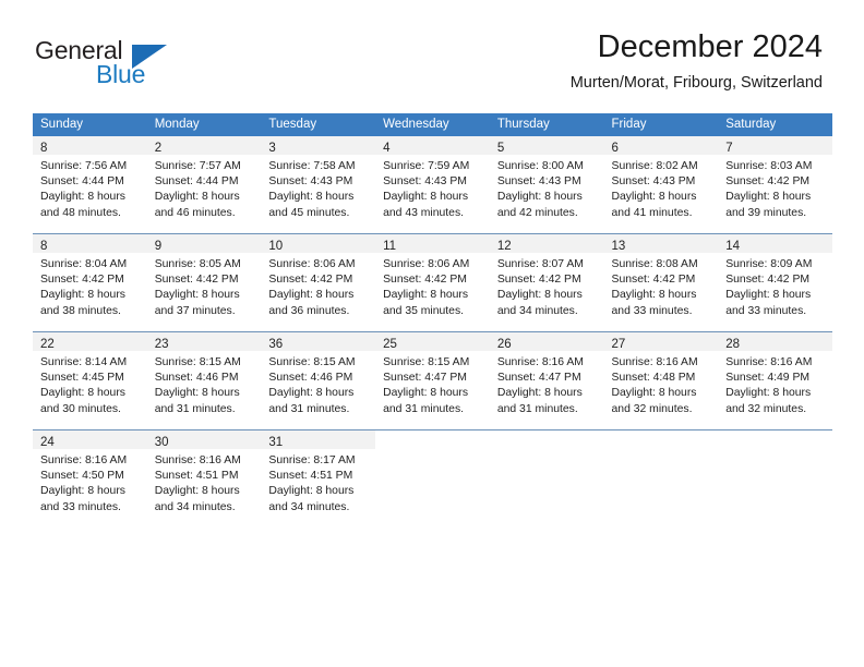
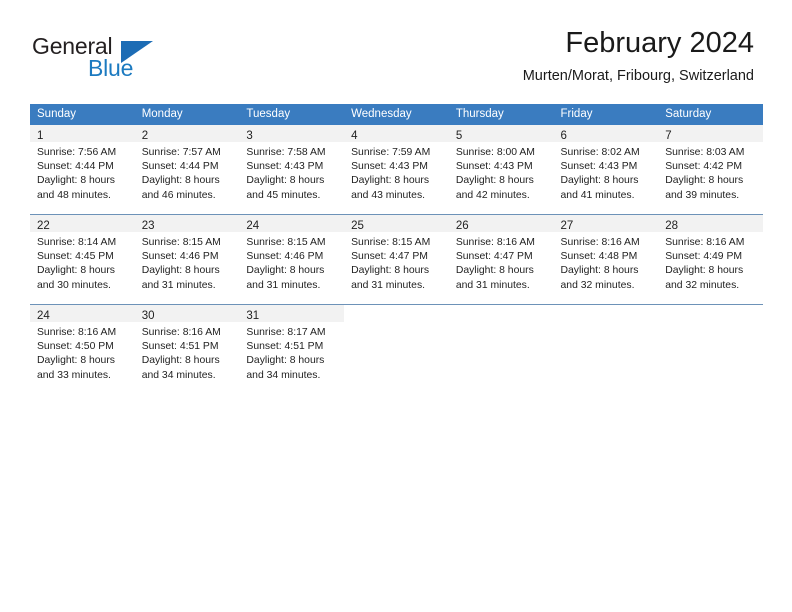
  General
  Blue
- December 2024
+ February 2024
  Murten/Morat, Fribourg, Switzerland
  Sunday	Monday	Tuesday	Wednesday	Thursday	Friday	Saturday
- 8Sunrise: 7:56 AMSunset: 4:44 PMDaylight: 8 hoursand 48 minutes.	2Sunrise: 7:57 AMSunset: 4:44 PMDaylight: 8 hoursand 46 minutes.	3Sunrise: 7:58 AMSunset: 4:43 PMDaylight: 8 hoursand 45 minutes.	4Sunrise: 7:59 AMSunset: 4:43 PMDaylight: 8 hoursand 43 minutes.	5Sunrise: 8:00 AMSunset: 4:43 PMDaylight: 8 hoursand 42 minutes.	6Sunrise: 8:02 AMSunset: 4:43 PMDaylight: 8 hoursand 41 minutes.	7Sunrise: 8:03 AMSunset: 4:42 PMDaylight: 8 hoursand 39 minutes.
+ 1Sunrise: 7:56 AMSunset: 4:44 PMDaylight: 8 hoursand 48 minutes.	2Sunrise: 7:57 AMSunset: 4:44 PMDaylight: 8 hoursand 46 minutes.	3Sunrise: 7:58 AMSunset: 4:43 PMDaylight: 8 hoursand 45 minutes.	4Sunrise: 7:59 AMSunset: 4:43 PMDaylight: 8 hoursand 43 minutes.	5Sunrise: 8:00 AMSunset: 4:43 PMDaylight: 8 hoursand 42 minutes.	6Sunrise: 8:02 AMSunset: 4:43 PMDaylight: 8 hoursand 41 minutes.	7Sunrise: 8:03 AMSunset: 4:42 PMDaylight: 8 hoursand 39 minutes.
- 8Sunrise: 8:04 AMSunset: 4:42 PMDaylight: 8 hoursand 38 minutes.	9Sunrise: 8:05 AMSunset: 4:42 PMDaylight: 8 hoursand 37 minutes.	10Sunrise: 8:06 AMSunset: 4:42 PMDaylight: 8 hoursand 36 minutes.	11Sunrise: 8:06 AMSunset: 4:42 PMDaylight: 8 hoursand 35 minutes.	12Sunrise: 8:07 AMSunset: 4:42 PMDaylight: 8 hoursand 34 minutes.	13Sunrise: 8:08 AMSunset: 4:42 PMDaylight: 8 hoursand 33 minutes.	14Sunrise: 8:09 AMSunset: 4:42 PMDaylight: 8 hoursand 33 minutes.
- 22Sunrise: 8:14 AMSunset: 4:45 PMDaylight: 8 hoursand 30 minutes.	23Sunrise: 8:15 AMSunset: 4:46 PMDaylight: 8 hoursand 31 minutes.	36Sunrise: 8:15 AMSunset: 4:46 PMDaylight: 8 hoursand 31 minutes.	25Sunrise: 8:15 AMSunset: 4:47 PMDaylight: 8 hoursand 31 minutes.	26Sunrise: 8:16 AMSunset: 4:47 PMDaylight: 8 hoursand 31 minutes.	27Sunrise: 8:16 AMSunset: 4:48 PMDaylight: 8 hoursand 32 minutes.	28Sunrise: 8:16 AMSunset: 4:49 PMDaylight: 8 hoursand 32 minutes.
+ 22Sunrise: 8:14 AMSunset: 4:45 PMDaylight: 8 hoursand 30 minutes.	23Sunrise: 8:15 AMSunset: 4:46 PMDaylight: 8 hoursand 31 minutes.	24Sunrise: 8:15 AMSunset: 4:46 PMDaylight: 8 hoursand 31 minutes.	25Sunrise: 8:15 AMSunset: 4:47 PMDaylight: 8 hoursand 31 minutes.	26Sunrise: 8:16 AMSunset: 4:47 PMDaylight: 8 hoursand 31 minutes.	27Sunrise: 8:16 AMSunset: 4:48 PMDaylight: 8 hoursand 32 minutes.	28Sunrise: 8:16 AMSunset: 4:49 PMDaylight: 8 hoursand 32 minutes.
  24Sunrise: 8:16 AMSunset: 4:50 PMDaylight: 8 hoursand 33 minutes.	30Sunrise: 8:16 AMSunset: 4:51 PMDaylight: 8 hoursand 34 minutes.	31Sunrise: 8:17 AMSunset: 4:51 PMDaylight: 8 hoursand 34 minutes.
